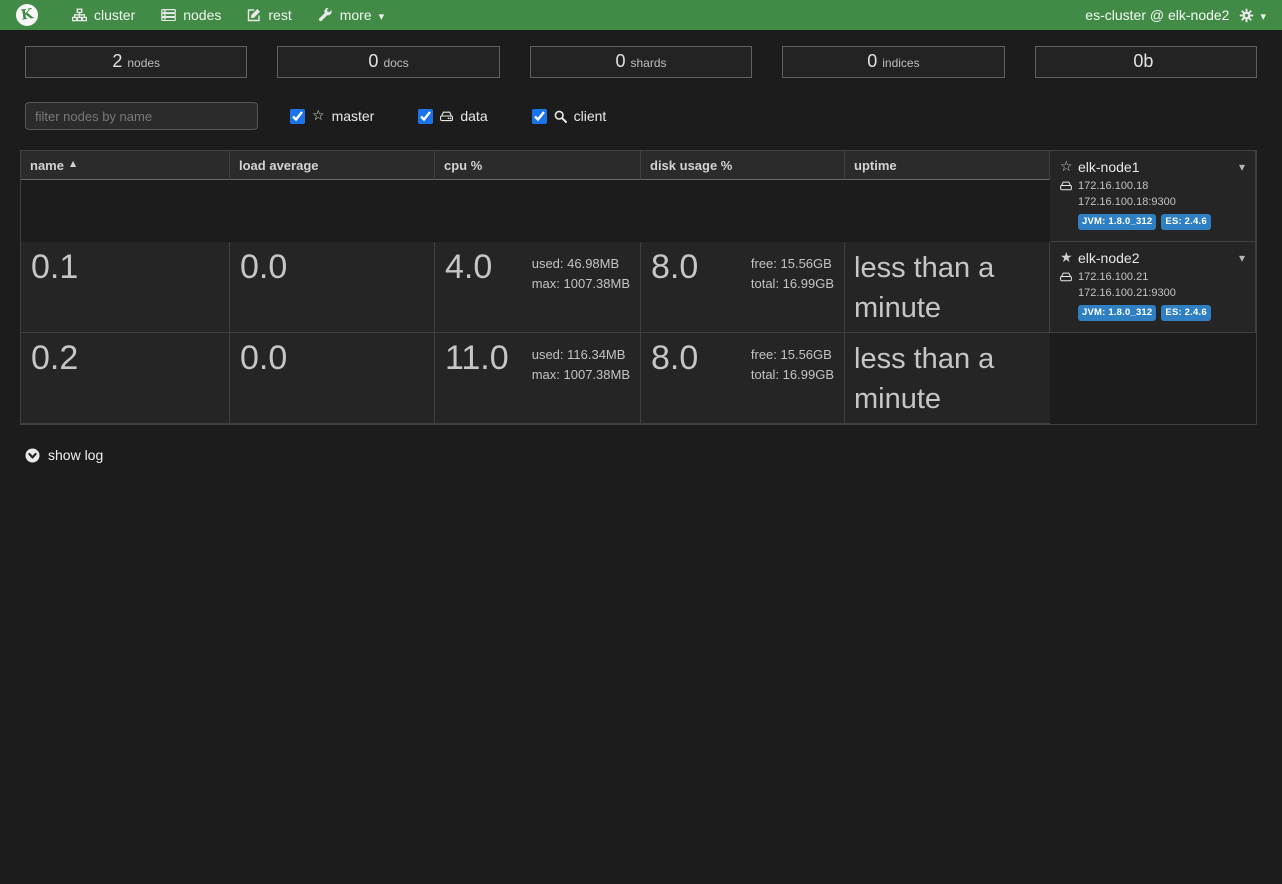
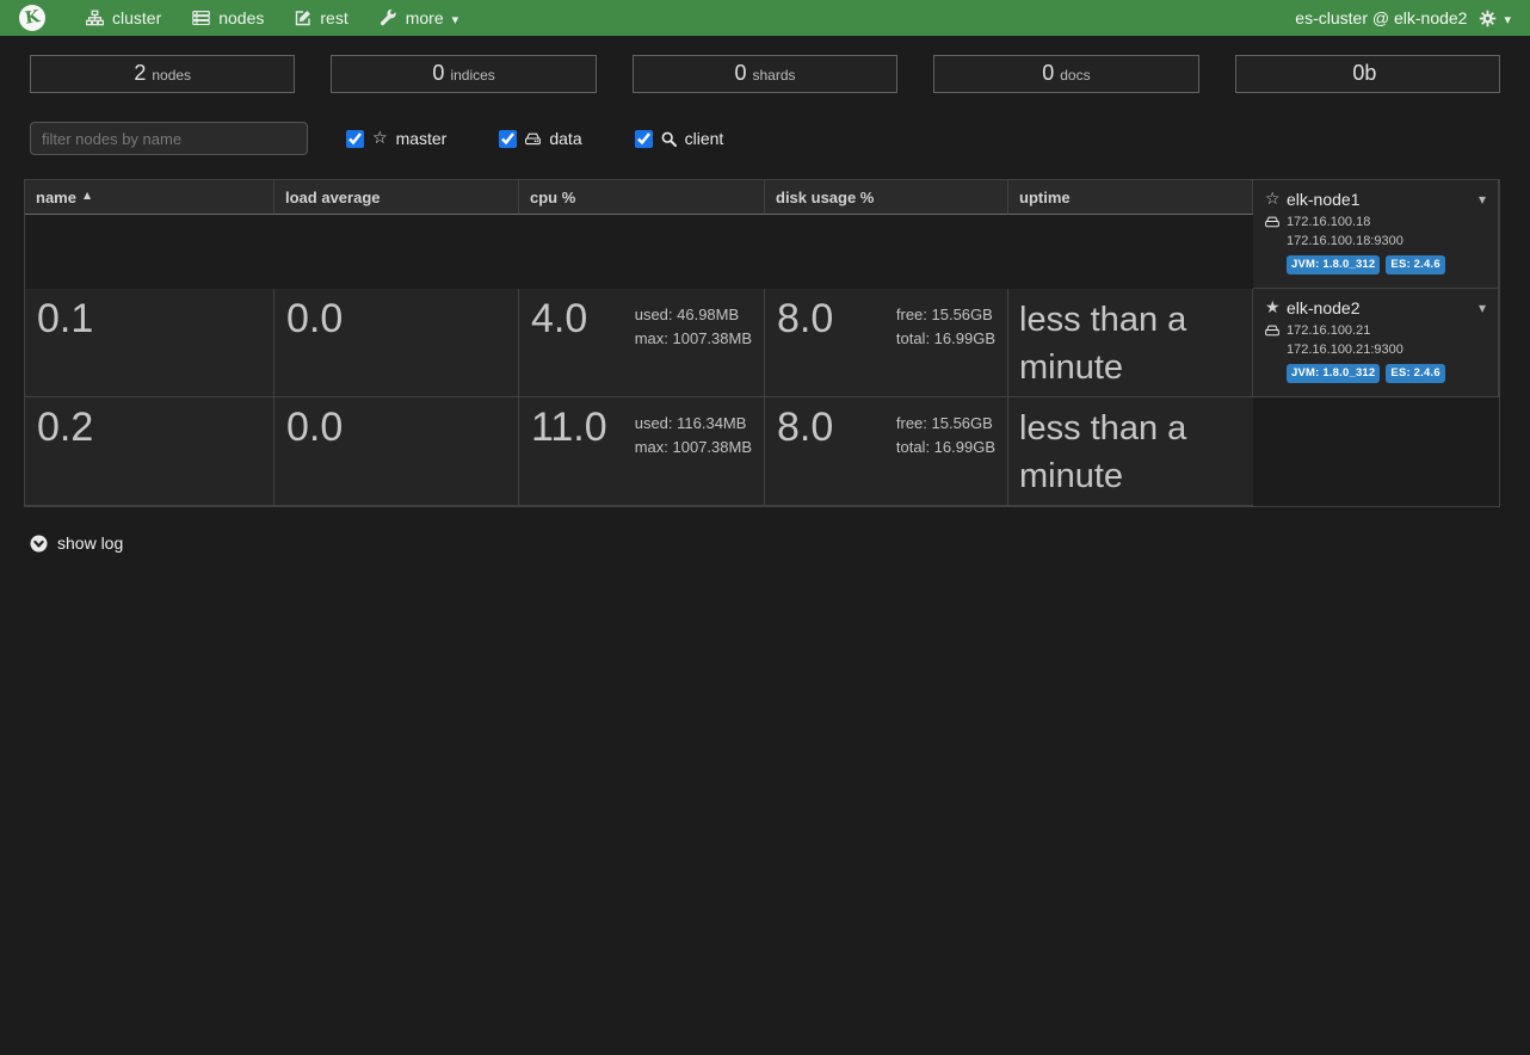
  cluster
  nodes
  rest
  more
  ▾
  es-cluster @ elk-node2
  ▾
  2
  nodes
  0
- docs
+ indices
  0
  shards
  0
- indices
+ docs
  0b
  filter nodes by name
  ☆
  master
  data
  client
  name
  ▲
  load average
  cpu %
  disk usage %
  uptime
  ☆
  elk-node1
  ▾
  172.16.100.18
  172.16.100.18:9300
  JVM: 1.8.0_312
  ES: 2.4.6
  0.1
  0.0
  4.0
  used: 46.98MB
  max: 1007.38MB
  8.0
  free: 15.56GB
  total: 16.99GB
  less than a minute
  ★
  elk-node2
  ▾
  172.16.100.21
  172.16.100.21:9300
  JVM: 1.8.0_312
  ES: 2.4.6
  0.2
  0.0
  11.0
  used: 116.34MB
  max: 1007.38MB
  8.0
  free: 15.56GB
  total: 16.99GB
  less than a minute
  show log
